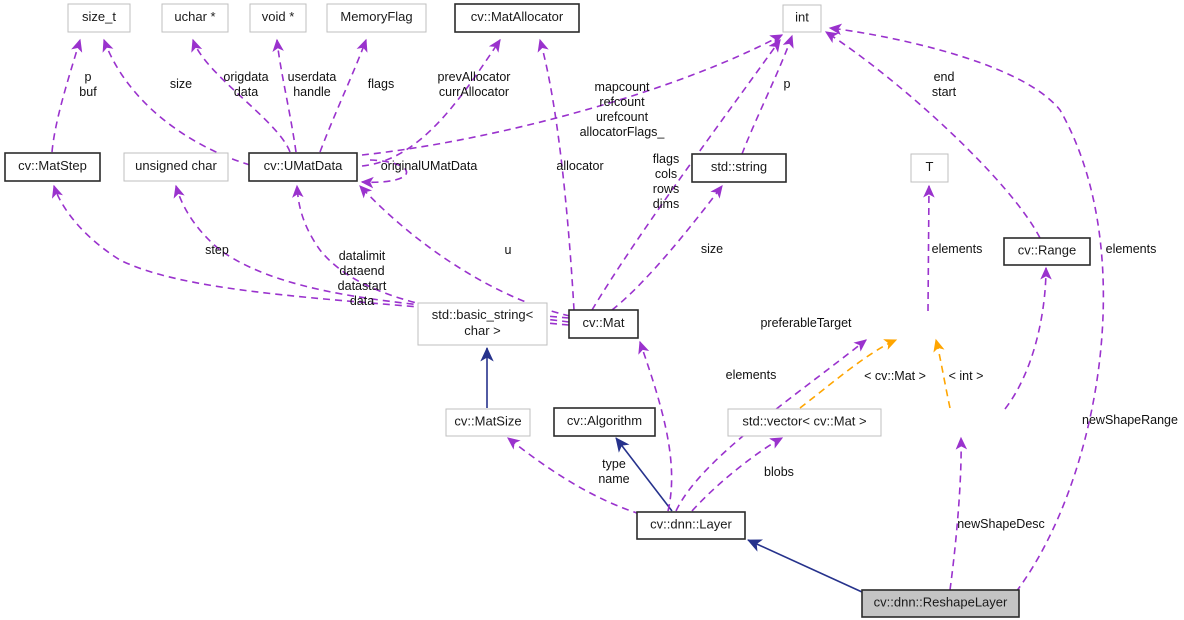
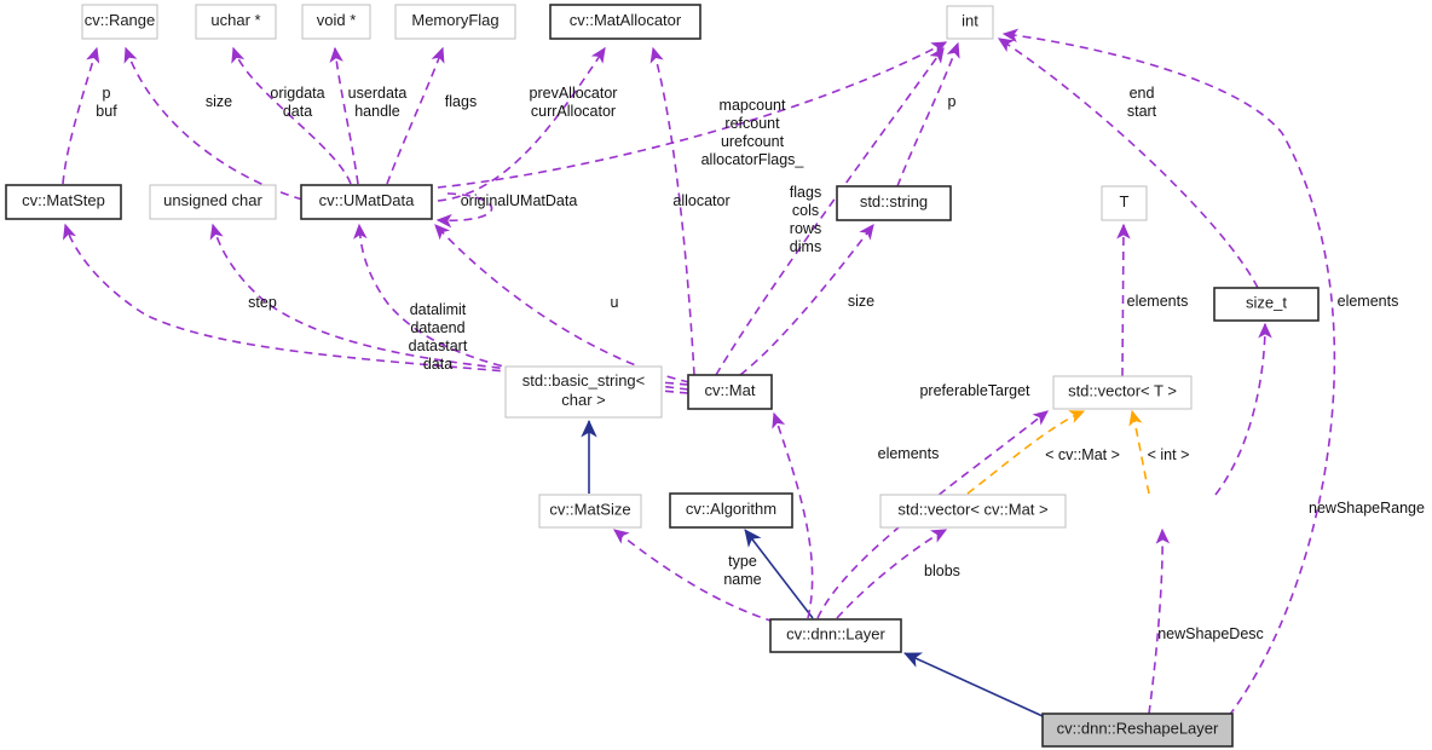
- size_t
+ cv::Range
  uchar *
  void *
  MemoryFlag
  cv::MatAllocator
  int
  cv::MatStep
  unsigned char
  cv::UMatData
  std::string
  T
- cv::Range
+ size_t
  std::basic_string< char >
  cv::Mat
+ std::vector< T >
  cv::MatSize
  cv::Algorithm
  std::vector< cv::Mat >
  cv::dnn::Layer
  cv::dnn::ReshapeLayer
  p buf
  size
  origdata data
  userdata handle
  flags
  prevAllocator currAllocator
  mapcount refcount urefcount allocatorFlags_
  p
  end start
  flags cols rows dims
  allocator
  originalUMatData
  step
  datalimit dataend datastart data
  u
  size
  elements
  elements
  preferableTarget
  elements
  < cv::Mat >
  < int >
  newShapeRange
  type name
  blobs
  newShapeDesc
